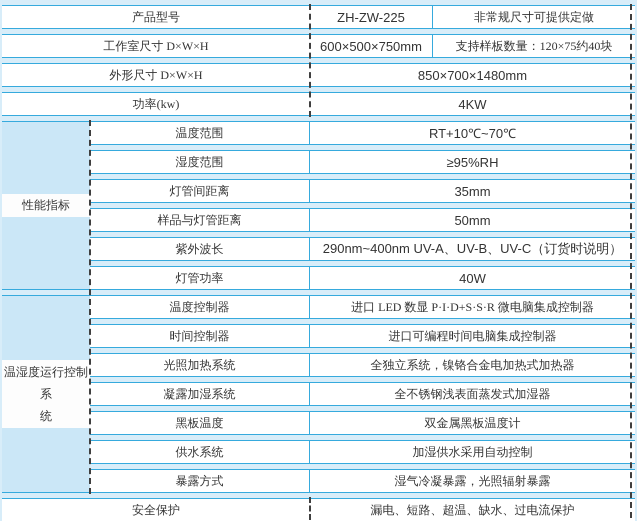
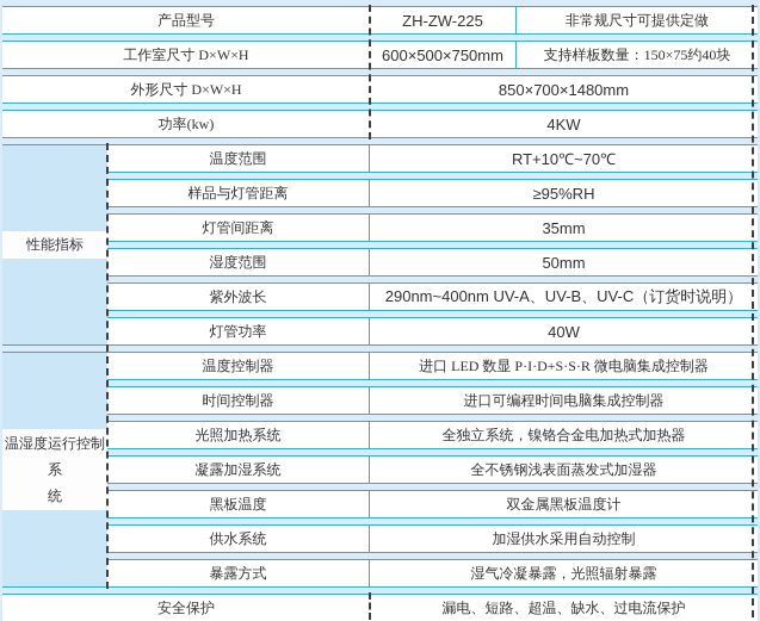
  产品型号	ZH-ZW-225	非常规尺寸可提供定做
- 工作室尺寸 D×W×H	600×500×750mm	支持样板数量：120×75约40块
+ 工作室尺寸 D×W×H	600×500×750mm	支持样板数量：150×75约40块
  外形尺寸 D×W×H	850×700×1480mm
  功率(kw)	4KW
  性能指标	温度范围	RT+10℃~70℃
- 湿度范围	≥95%RH
+ 样品与灯管距离	≥95%RH
  灯管间距离	35mm
- 样品与灯管距离	50mm
+ 湿度范围	50mm
  紫外波长	290nm~400nm UV-A、UV-B、UV-C（订货时说明）
  灯管功率	40W
  温湿度运行控制系 统	温度控制器	进口 LED 数显 P·I·D+S·S·R 微电脑集成控制器
  时间控制器	进口可编程时间电脑集成控制器
  光照加热系统	全独立系统，镍铬合金电加热式加热器
  凝露加湿系统	全不锈钢浅表面蒸发式加湿器
  黑板温度	双金属黑板温度计
  供水系统	加湿供水采用自动控制
  暴露方式	湿气冷凝暴露，光照辐射暴露
  安全保护	漏电、短路、超温、缺水、过电流保护
